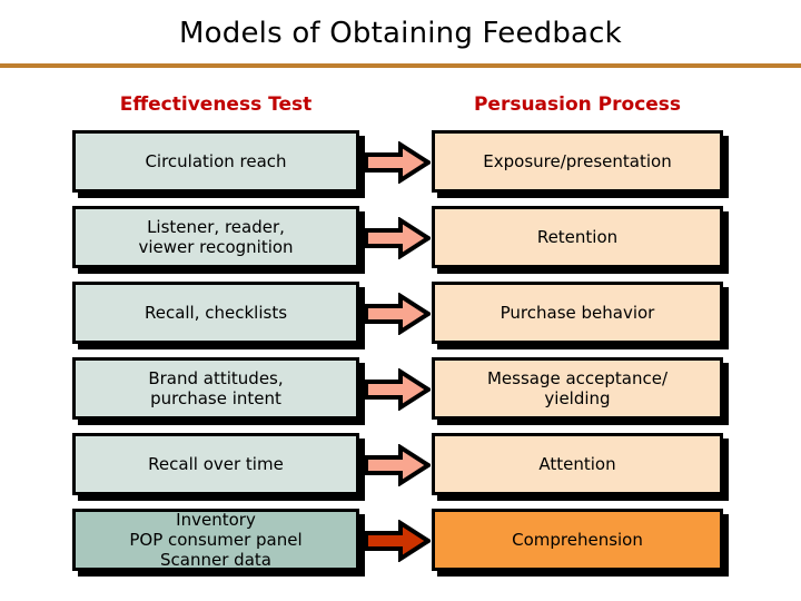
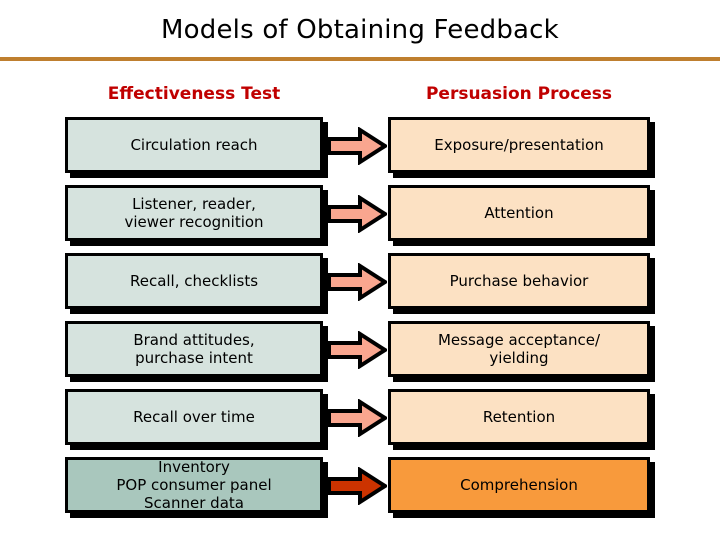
  Models of Obtaining Feedback
  Effectiveness Test
  Persuasion Process
  Circulation reach
  Exposure/presentation
  Listener, reader,
  viewer recognition
- Retention
+ Attention
  Recall, checklists
  Purchase behavior
  Brand attitudes,
  purchase intent
  Message acceptance/
  yielding
  Recall over time
- Attention
+ Retention
  Inventory
  POP consumer panel
  Scanner data
  Comprehension
